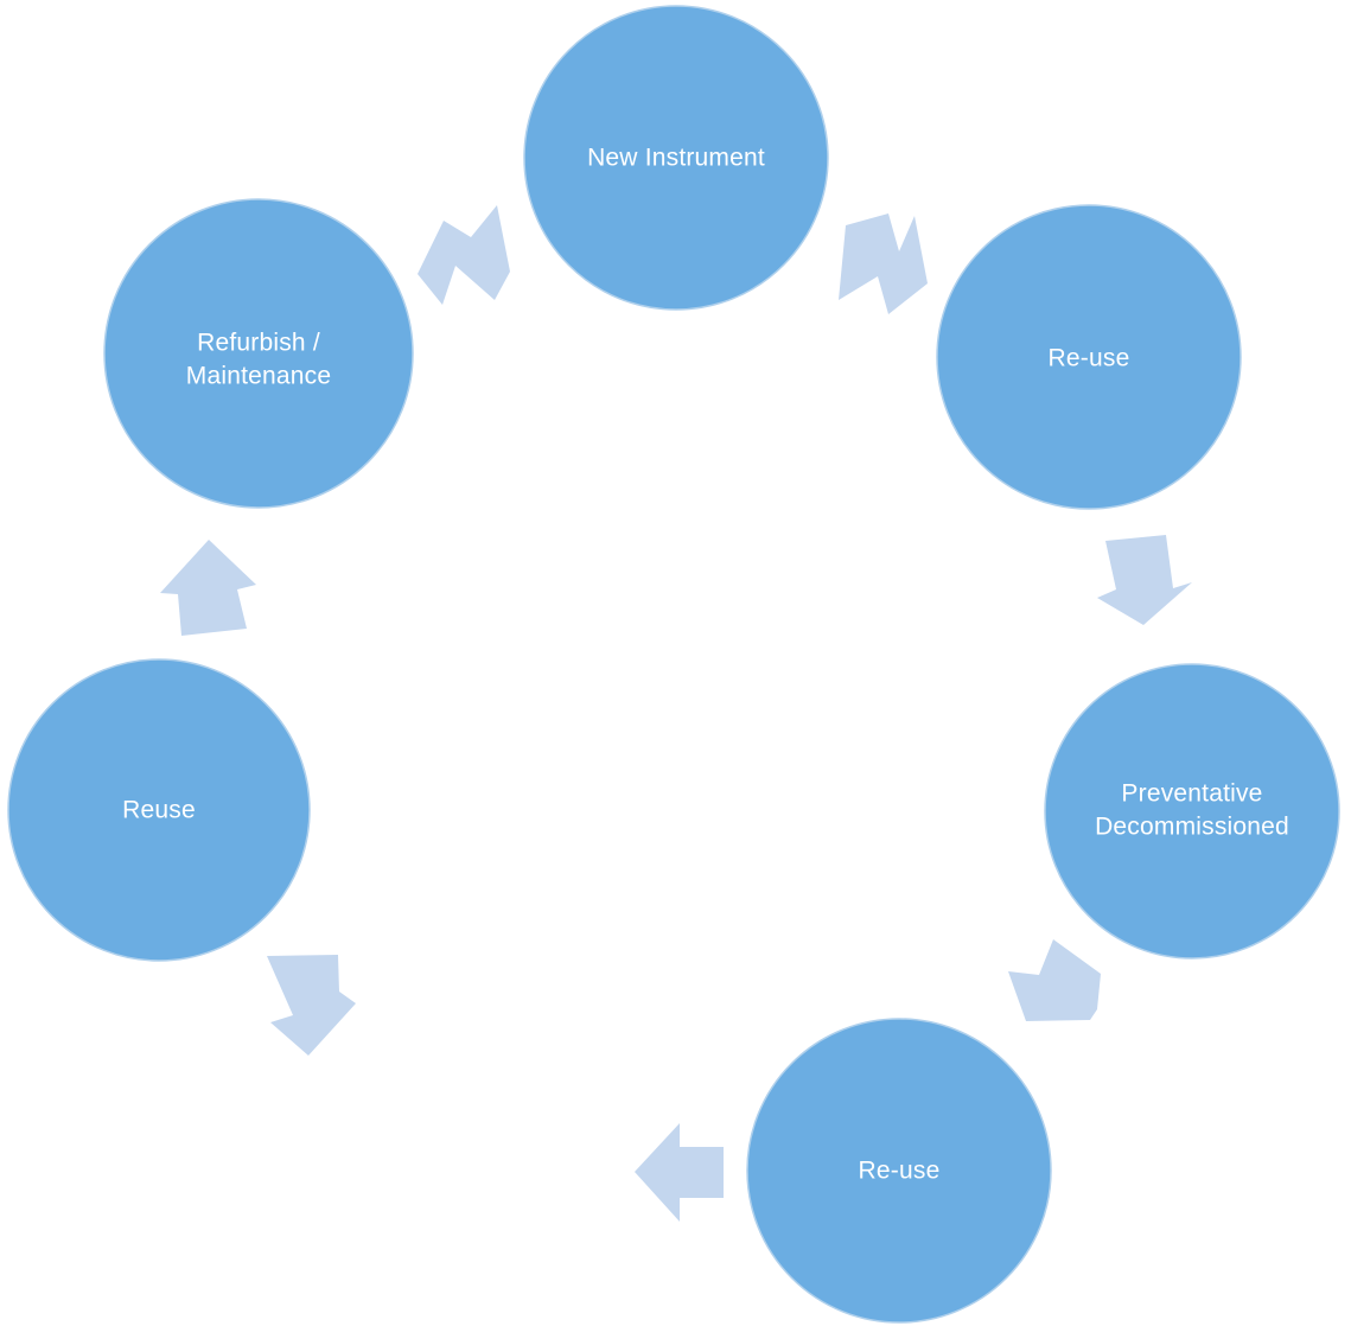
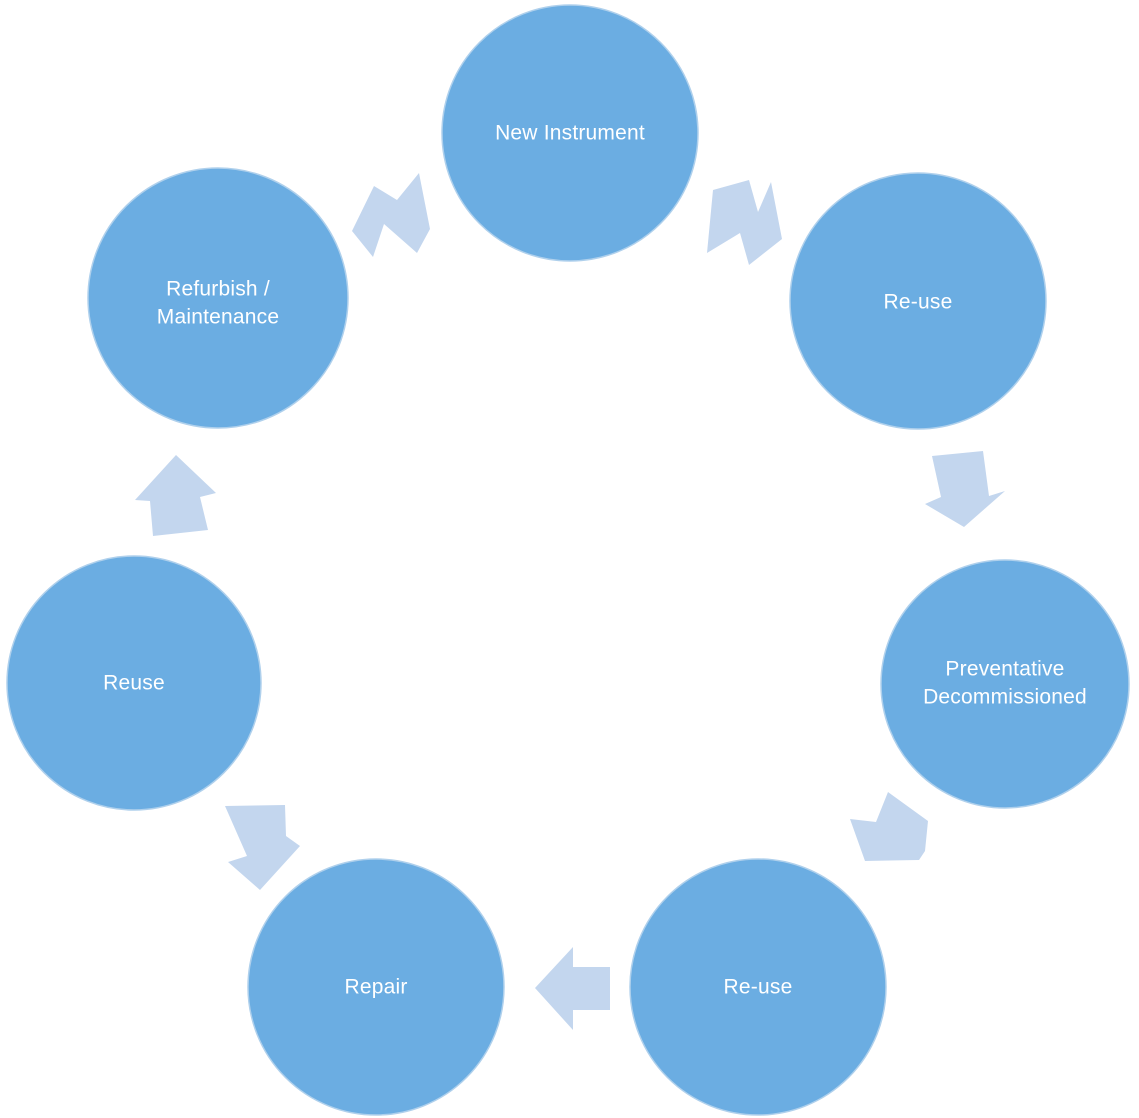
  New Instrument
  Re-use
  Preventative
  Decommissioned
  Re-use
+ Repair
  Reuse
  Refurbish /
  Maintenance
